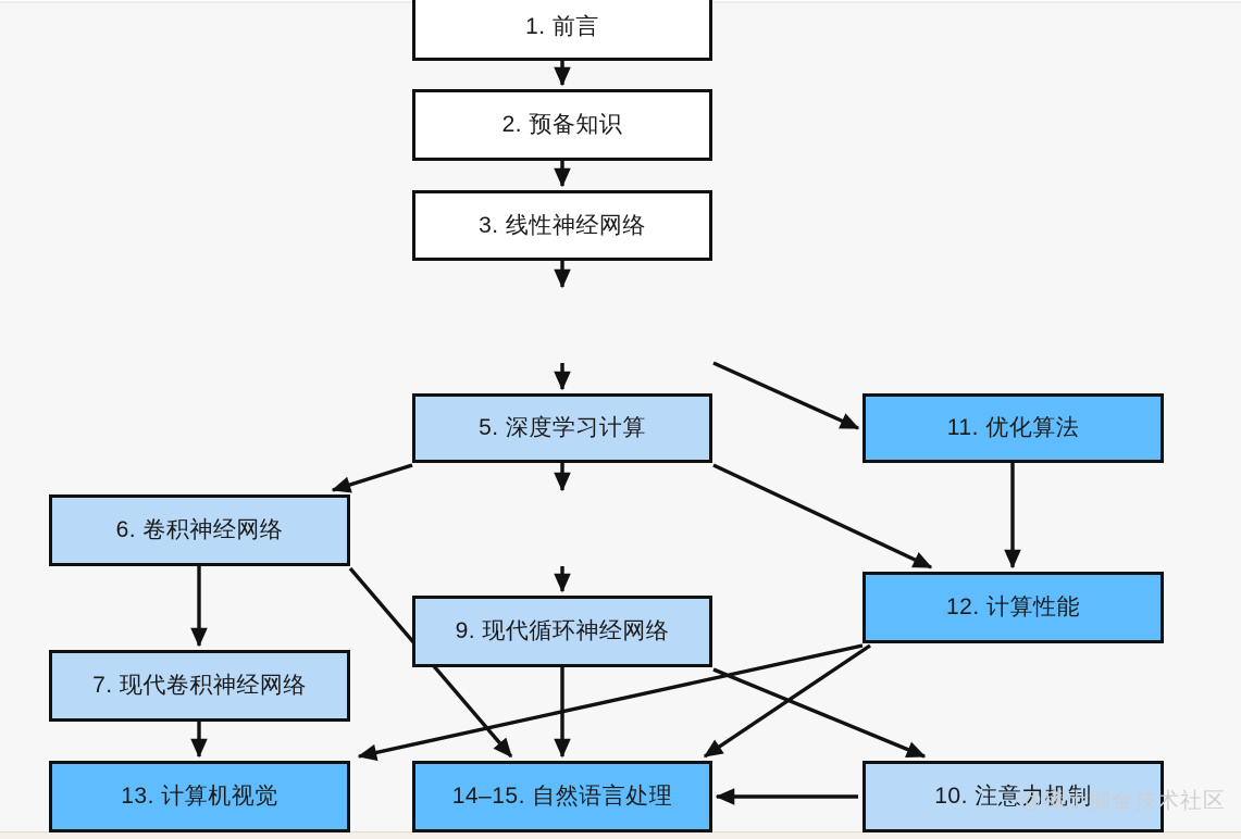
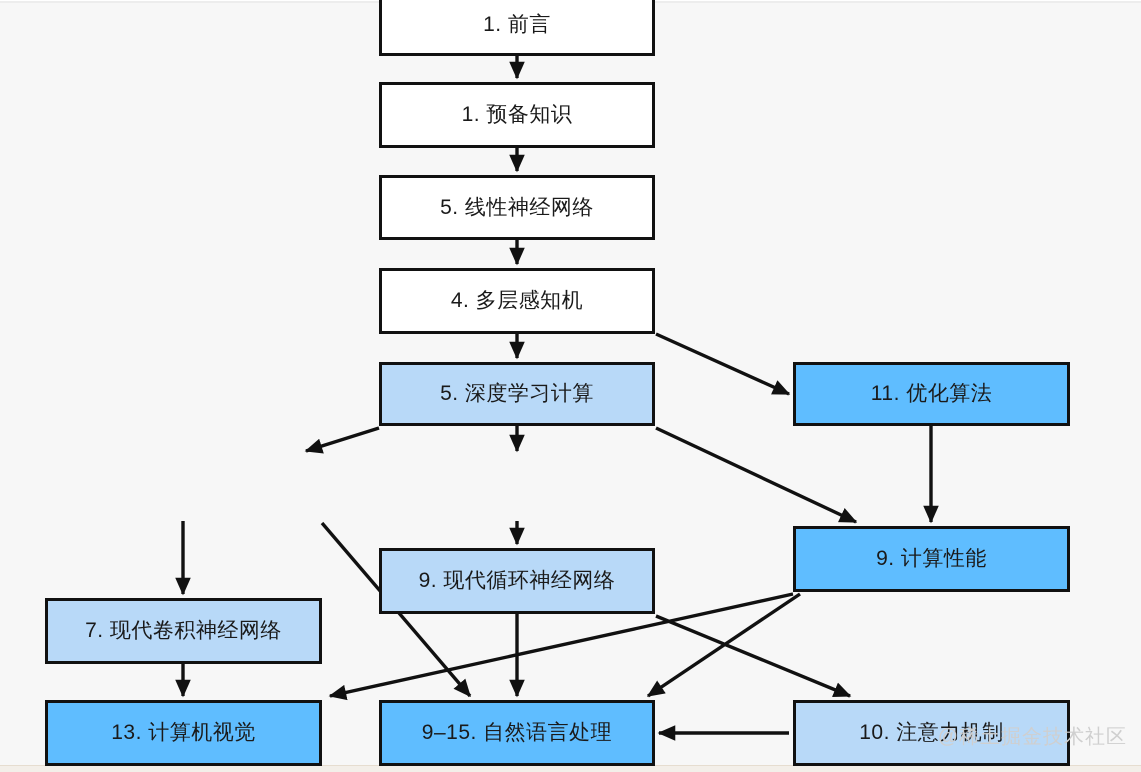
  1. 前言
- 2. 预备知识
+ 1. 预备知识
- 3. 线性神经网络
+ 5. 线性神经网络
+ 4. 多层感知机
  5. 深度学习计算
- 6. 卷积神经网络
  7. 现代卷积神经网络
  9. 现代循环神经网络
  10. 注意力机制
  11. 优化算法
- 12. 计算性能
+ 9. 计算性能
  13. 计算机视觉
- 14–15. 自然语言处理
+ 9–15. 自然语言处理
  @稀土掘金技术社区
